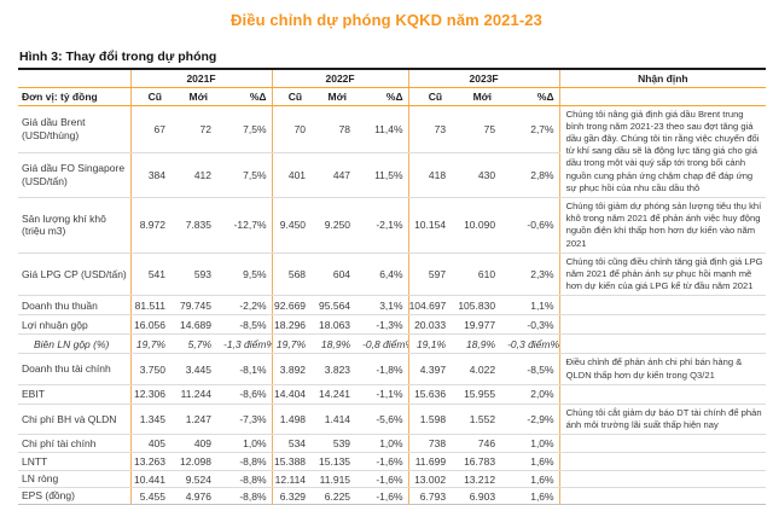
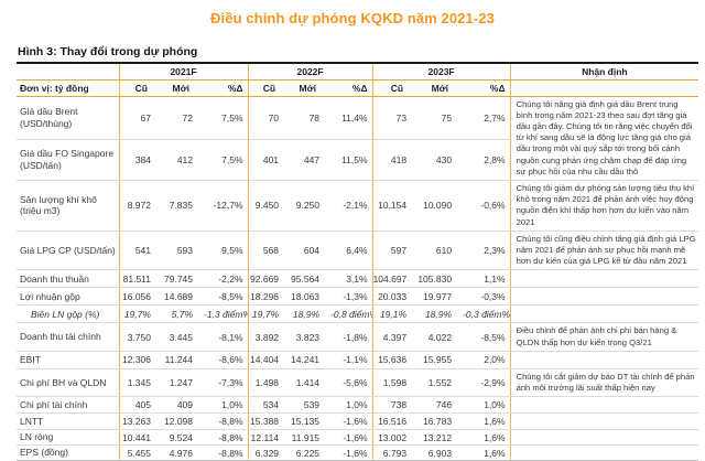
  Điều chỉnh dự phóng KQKD năm 2021-23
  Hình 3: Thay đổi trong dự phóng
  	2021F	2022F	2023F	Nhận định
  Đơn vị: tỷ đồng	Cũ	Mới	%Δ	Cũ	Mới	%Δ	Cũ	Mới	%Δ
  Giá dầu Brent (USD/thùng)	67	72	7,5%	70	78	11,4%	73	75	2,7%	Chúng tôi nâng giả định giá dầu Brent trung bình trong năm 2021-23 theo sau đợt tăng giá dầu gần đây. Chúng tôi tin rằng việc chuyển đổi từ khí sang dầu sẽ là động lực tăng giá cho giá dầu trong một vài quý sắp tới trong bối cảnh nguồn cung phản ứng chậm chạp để đáp ứng sự phục hồi của nhu cầu dầu thô
  Giá dầu FO Singapore (USD/tấn)	384	412	7,5%	401	447	11,5%	418	430	2,8%
  Sản lượng khí khô (triệu m3)	8.972	7.835	-12,7%	9.450	9.250	-2,1%	10.154	10.090	-0,6%	Chúng tôi giảm dự phóng sản lượng tiêu thụ khí khô trong năm 2021 để phản ánh việc huy động nguồn điện khí thấp hơn hơn dự kiến vào năm 2021
  Giá LPG CP (USD/tấn)	541	593	9,5%	568	604	6,4%	597	610	2,3%	Chúng tôi cũng điều chỉnh tăng giả định giá LPG năm 2021 để phản ánh sự phục hồi mạnh mẽ hơn dự kiến của giá LPG kể từ đầu năm 2021
  Doanh thu thuần	81.511	79.745	-2,2%	92.669	95.564	3,1%	104.697	105.830	1,1%
  Lợi nhuận gộp	16.056	14.689	-8,5%	18.296	18.063	-1,3%	20.033	19.977	-0,3%
  Biên LN gộp (%)	19,7%	5,7%	-1,3 điểm%	19,7%	18,9%	-0,8 điểm	19,1%	18,9%	-0,3 điểm%
  Doanh thu tài chính	3.750	3.445	-8,1%	3.892	3.823	-1,8%	4.397	4.022	-8,5%	Điều chỉnh để phản ánh chi phí bán hàng & QLDN thấp hơn dự kiến trong Q3/21
  EBIT	12.306	11.244	-8,6%	14.404	14.241	-1,1%	15.636	15.955	2,0%
  Chi phí BH và QLDN	1.345	1.247	-7,3%	1.498	1.414	-5,6%	1.598	1.552	-2,9%	Chúng tôi cắt giảm dự báo DT tài chính để phản ánh môi trường lãi suất thấp hiện nay
  Chi phí tài chính	405	409	1,0%	534	539	1,0%	738	746	1,0%
- LNTT	13.263	12.098	-8,8%	15.388	15.135	-1,6%	11.699	16.783	1,6%
+ LNTT	13.263	12.098	-8,8%	15.388	15.135	-1,6%	16.516	16.783	1,6%
  LN ròng	10.441	9.524	-8,8%	12.114	11.915	-1,6%	13.002	13.212	1,6%
  EPS (đồng)	5.455	4.976	-8,8%	6.329	6.225	-1,6%	6.793	6.903	1,6%
